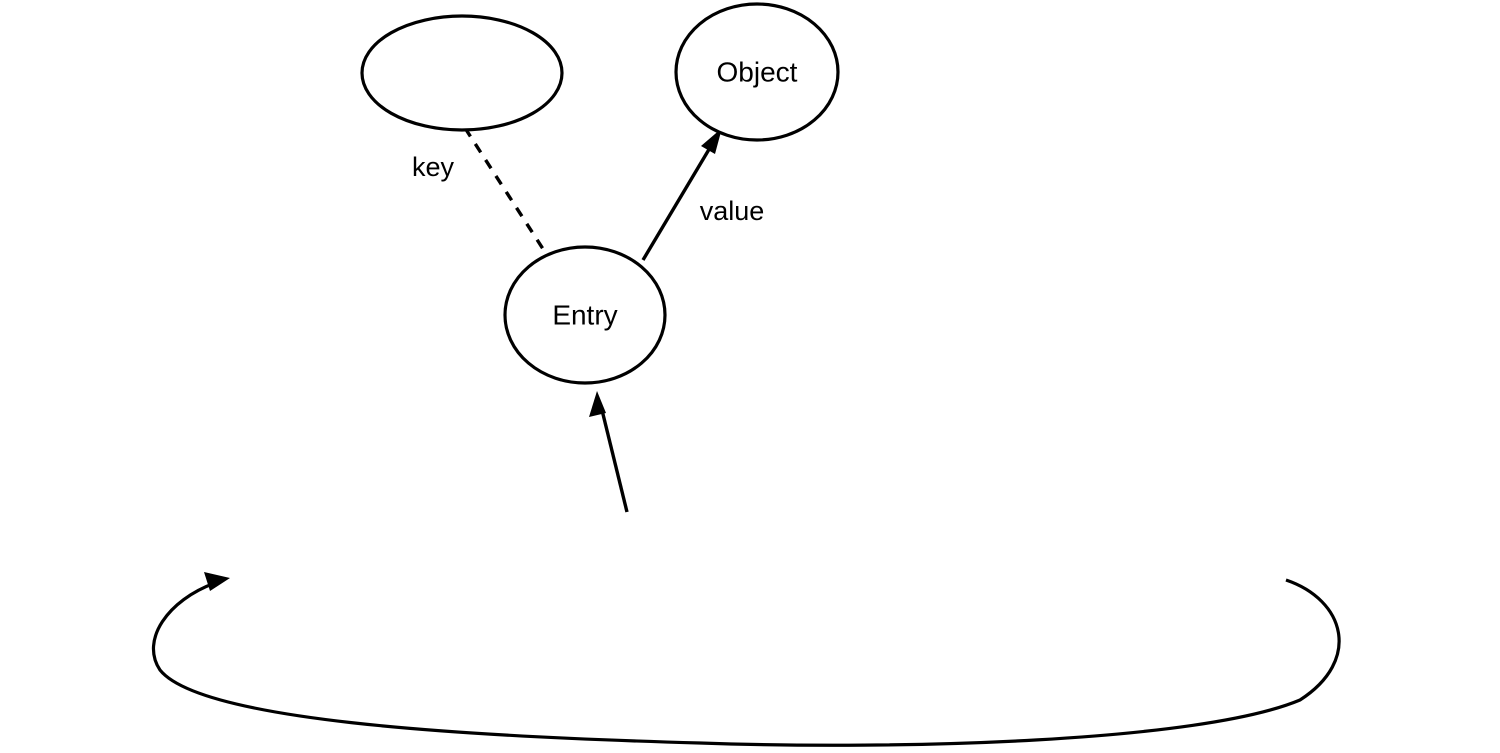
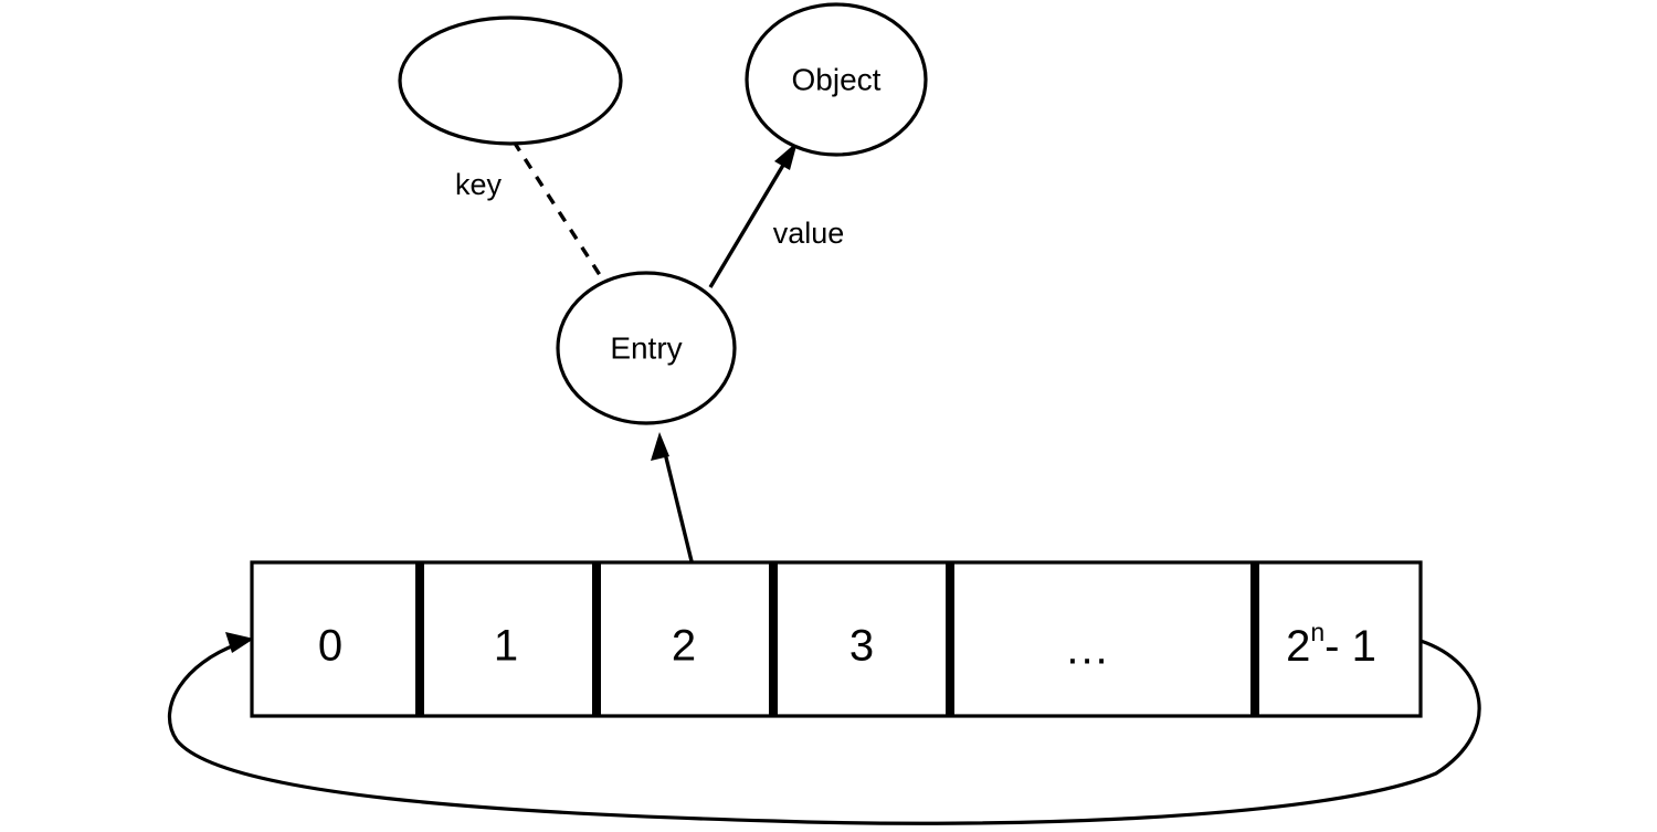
+ 0
+ 1
+ 2
+ 3
+ ...
+ 2n- 1
  Object
  Entry
  key
  value
